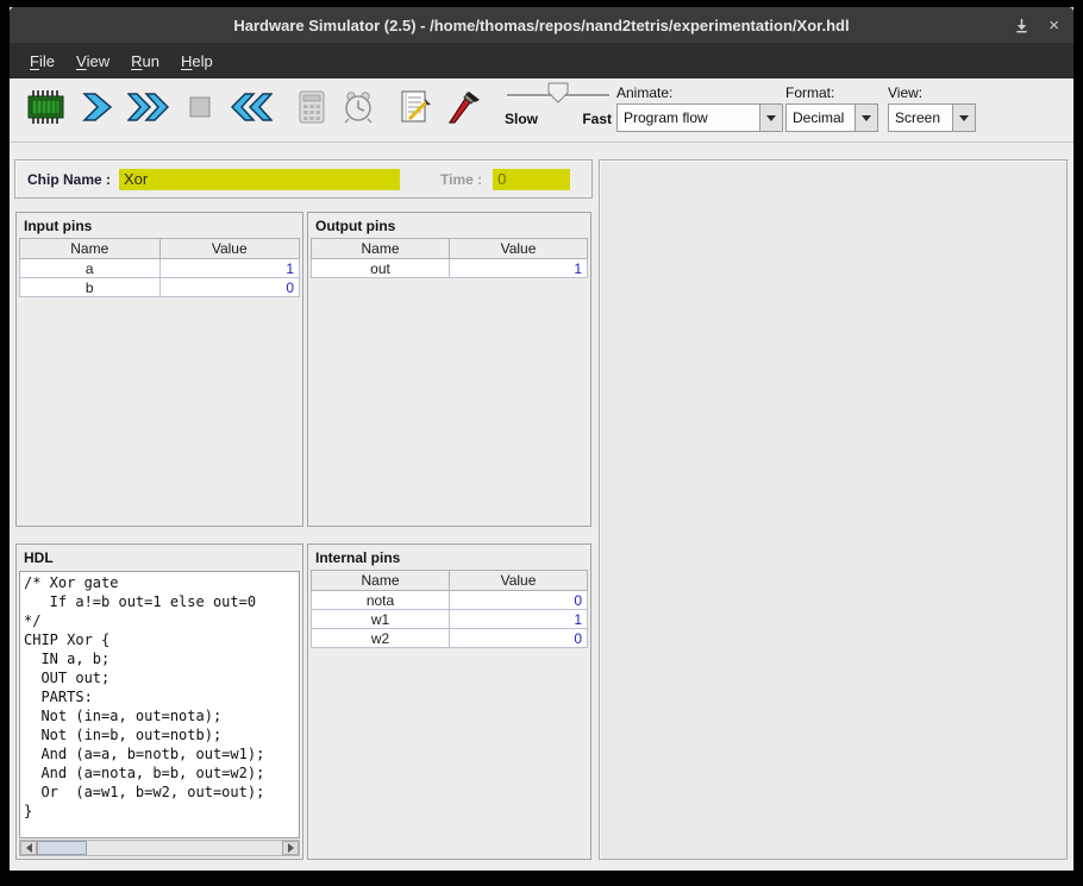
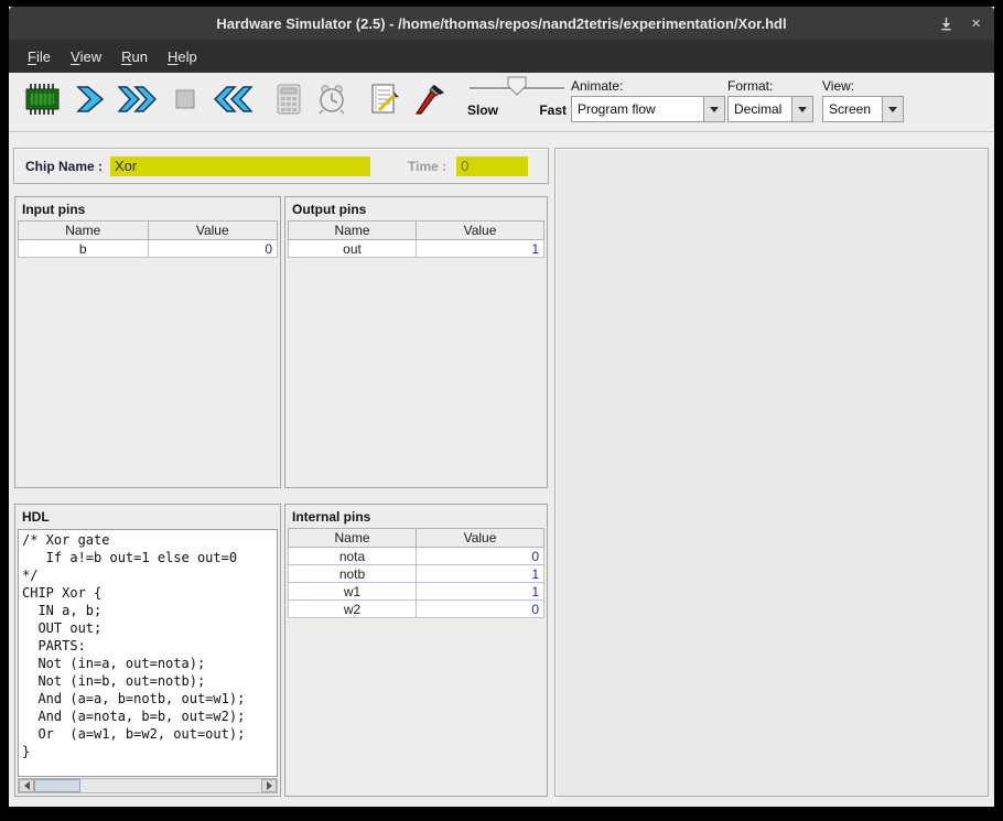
  Hardware Simulator (2.5) - /home/thomas/repos/nand2tetris/experimentation/Xor.hdl
  ×
  F
  ile
  V
  iew
  R
  un
  H
  elp
  Slow
  Fast
  Animate:
  Program flow
  Format:
  Decimal
  View:
  Screen
  Chip Name :
  Xor
  Time :
  0
  Input pins
  Name	Value
- a	1
  b	0
  Output pins
  Name	Value
  out	1
  HDL
  /* Xor gate
  If a!=b out=1 else out=0
  */
  CHIP Xor {
  IN a, b;
  OUT out;
  PARTS:
  Not (in=a, out=nota);
  Not (in=b, out=notb);
  And (a=a, b=notb, out=w1);
  And (a=nota, b=b, out=w2);
  Or (a=w1, b=w2, out=out);
  }
  Internal pins
  Name	Value
  nota	0
+ notb	1
  w1	1
  w2	0
